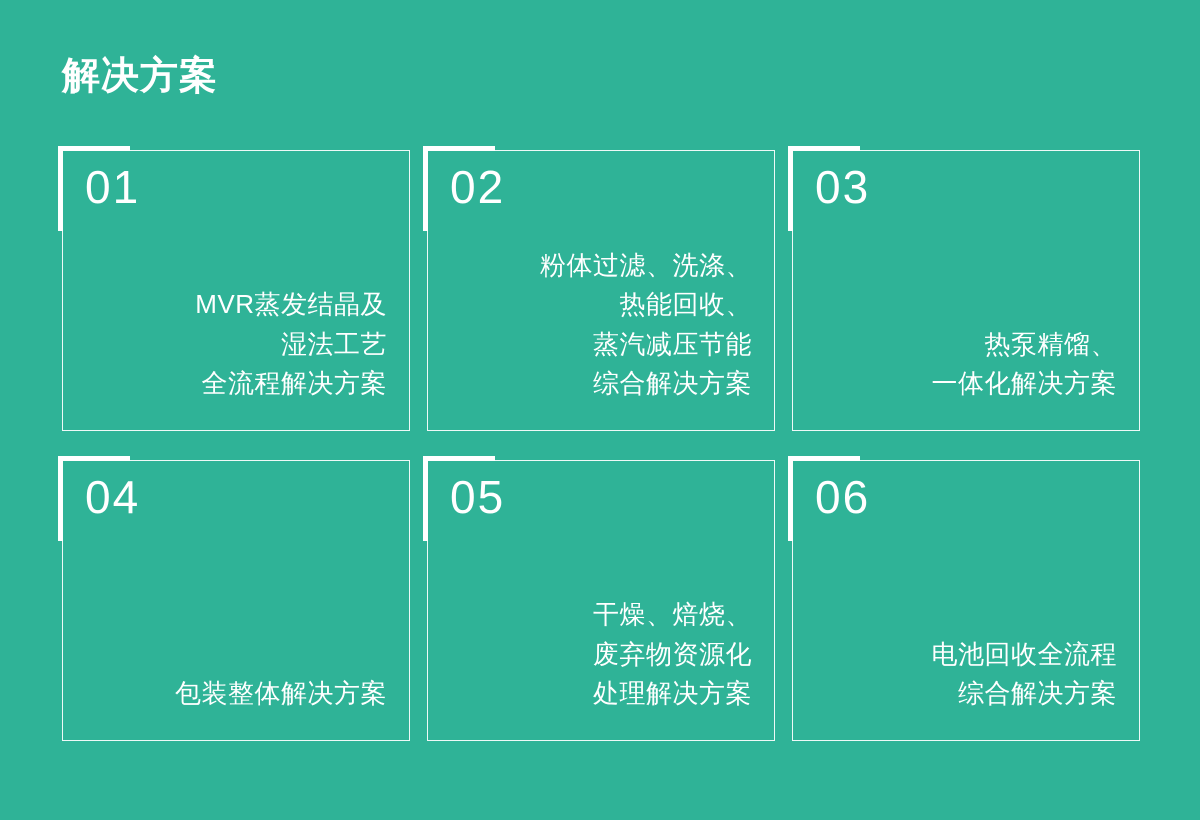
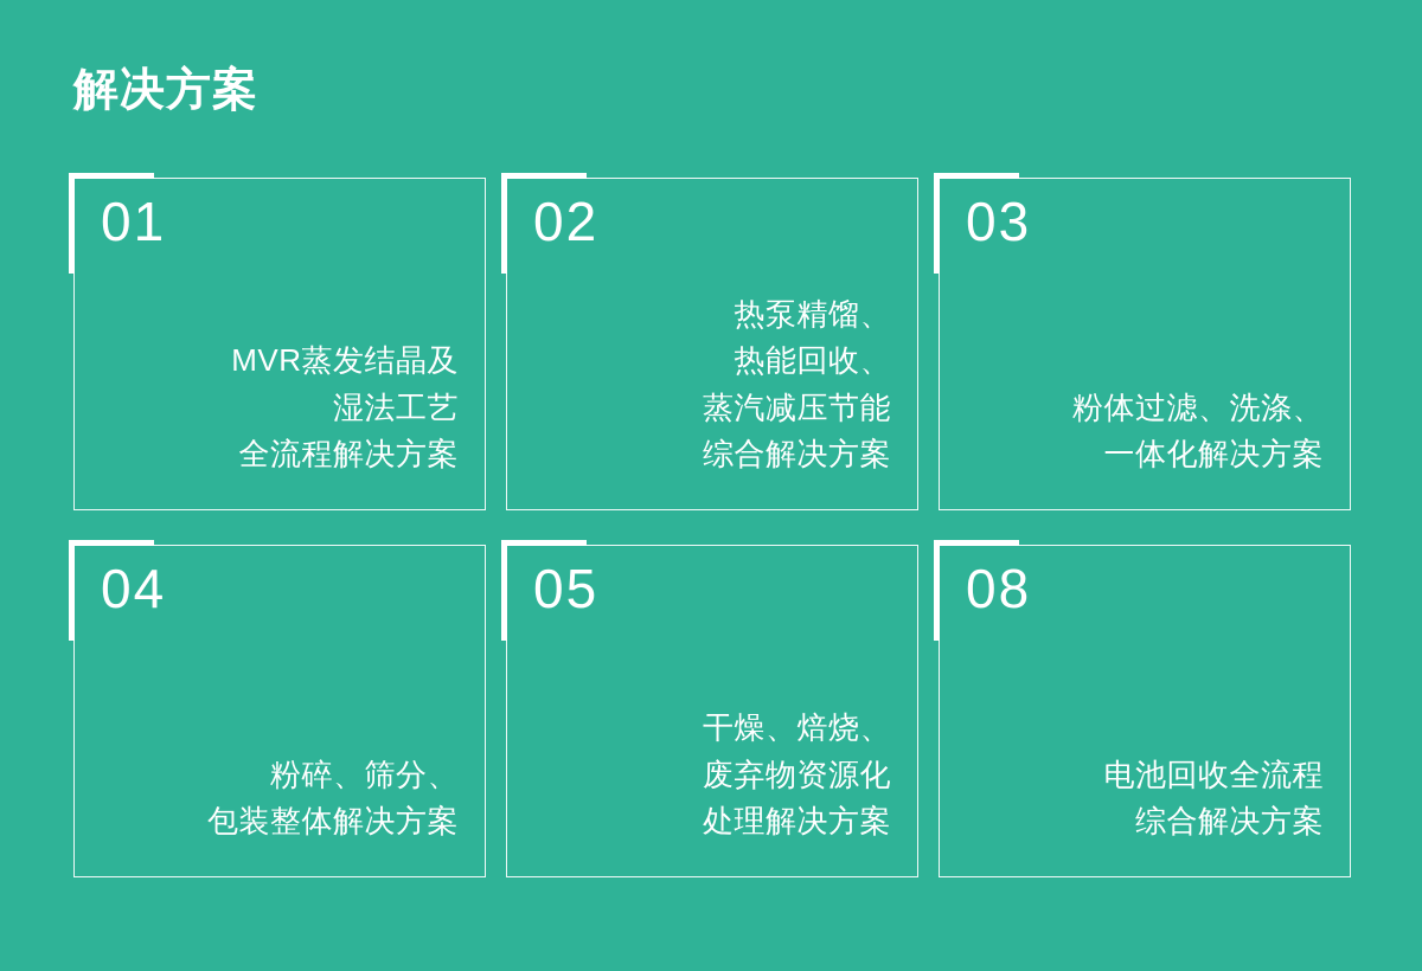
  解决方案
  01
  MVR蒸发结晶及
  湿法工艺
  全流程解决方案
  02
- 粉体过滤、洗涤、
+ 热泵精馏、
  热能回收、
  蒸汽减压节能
  综合解决方案
  03
- 热泵精馏、
+ 粉体过滤、洗涤、
  一体化解决方案
  04
+ 粉碎、筛分、
  包装整体解决方案
  05
  干燥、焙烧、
  废弃物资源化
  处理解决方案
- 06
+ 08
  电池回收全流程
  综合解决方案
